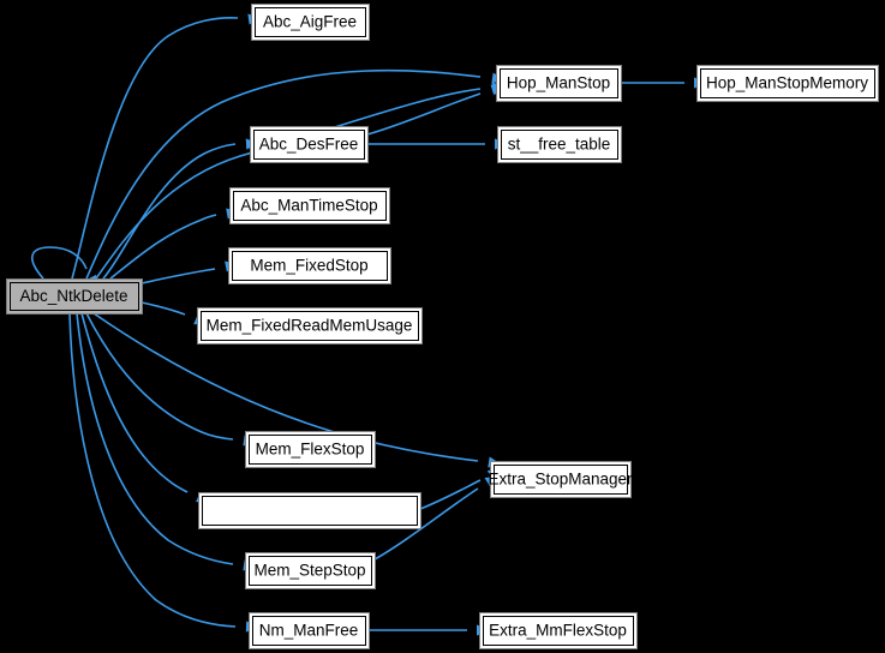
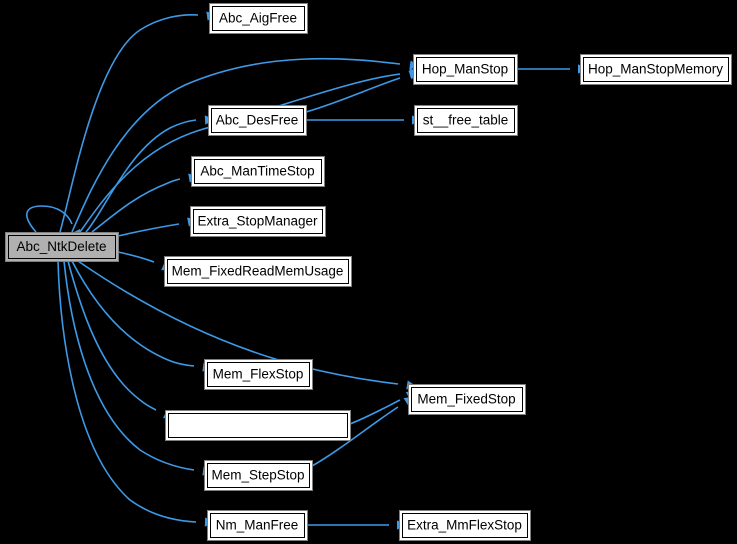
  Abc_NtkDelete
  Abc_AigFree
  Hop_ManStop
  Hop_ManStopMemory
  Abc_DesFree
  st__free_table
  Abc_ManTimeStop
- Mem_FixedStop
+ Extra_StopManager
  Mem_FixedReadMemUsage
  Mem_FlexStop
- Extra_StopManager
+ Mem_FixedStop
  Mem_StepStop
  Nm_ManFree
  Extra_MmFlexStop
